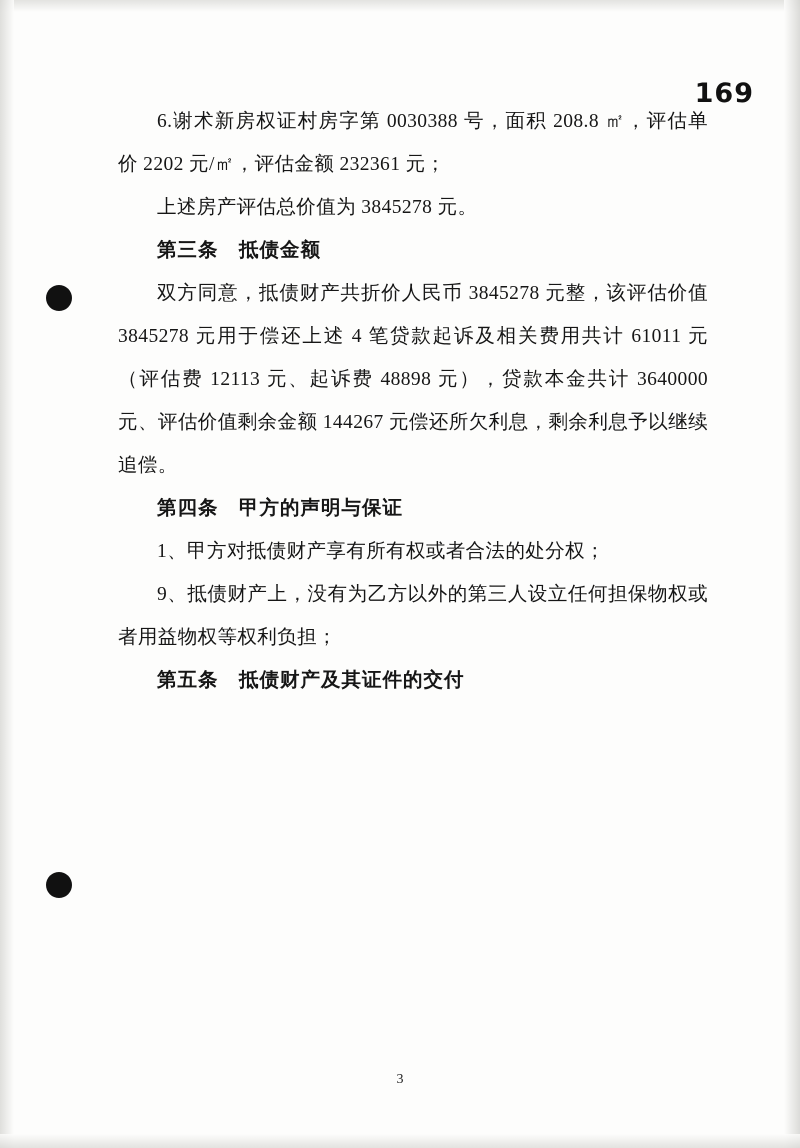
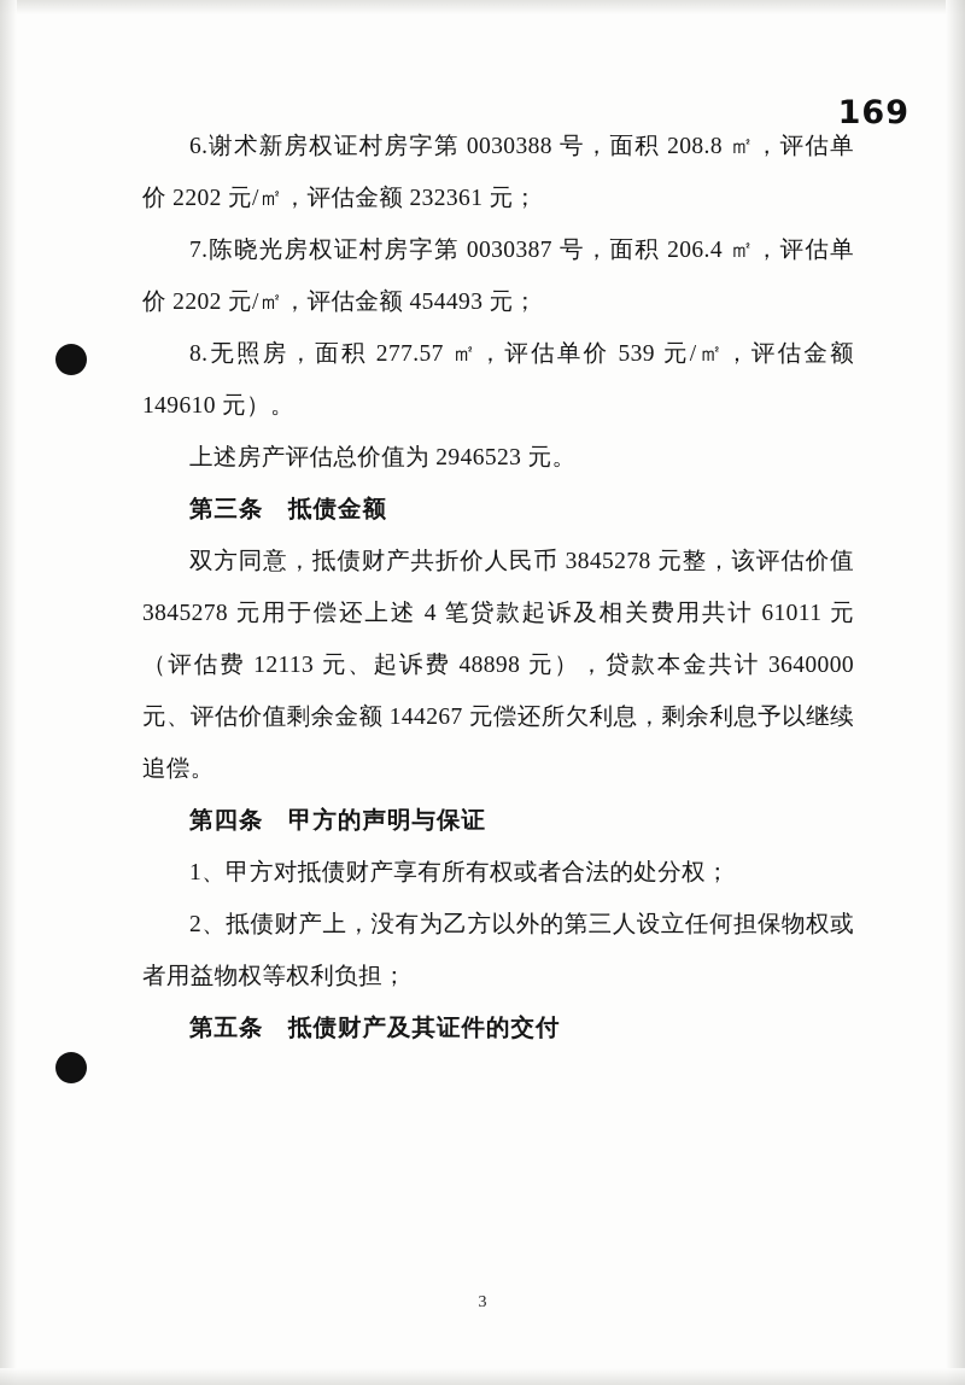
  169
  6.谢术新房权证村房字第 0030388 号，面积 208.8 ㎡，评估单价 2202 元/㎡，评估金额 232361 元；
+ 7.陈晓光房权证村房字第 0030387 号，面积 206.4 ㎡，评估单价 2202 元/㎡，评估金额 454493 元；
+ 8.无照房，面积 277.57 ㎡，评估单价 539 元/㎡，评估金额 149610 元）。
- 上述房产评估总价值为 3845278 元。
+ 上述房产评估总价值为 2946523 元。
  第三条 抵债金额
  双方同意，抵债财产共折价人民币 3845278 元整，该评估价值 3845278 元用于偿还上述 4 笔贷款起诉及相关费用共计 61011 元（评估费 12113 元、起诉费 48898 元），贷款本金共计 3640000 元、评估价值剩余金额 144267 元偿还所欠利息，剩余利息予以继续追偿。
  第四条 甲方的声明与保证
  1、甲方对抵债财产享有所有权或者合法的处分权；
- 9、抵债财产上，没有为乙方以外的第三人设立任何担保物权或者用益物权等权利负担；
+ 2、抵债财产上，没有为乙方以外的第三人设立任何担保物权或者用益物权等权利负担；
  第五条 抵债财产及其证件的交付
  3
